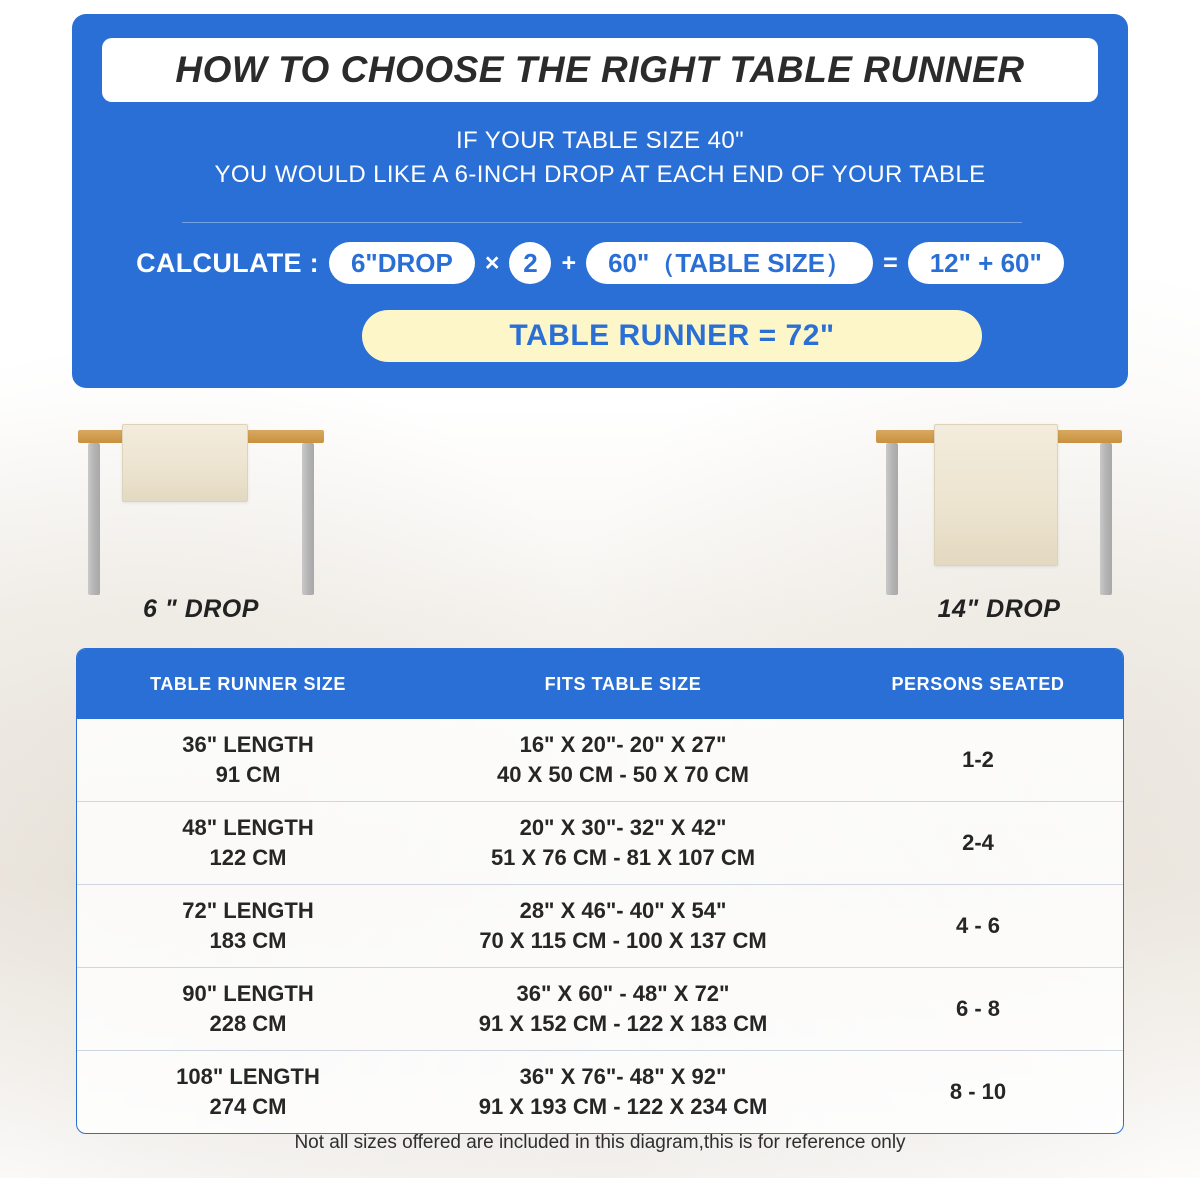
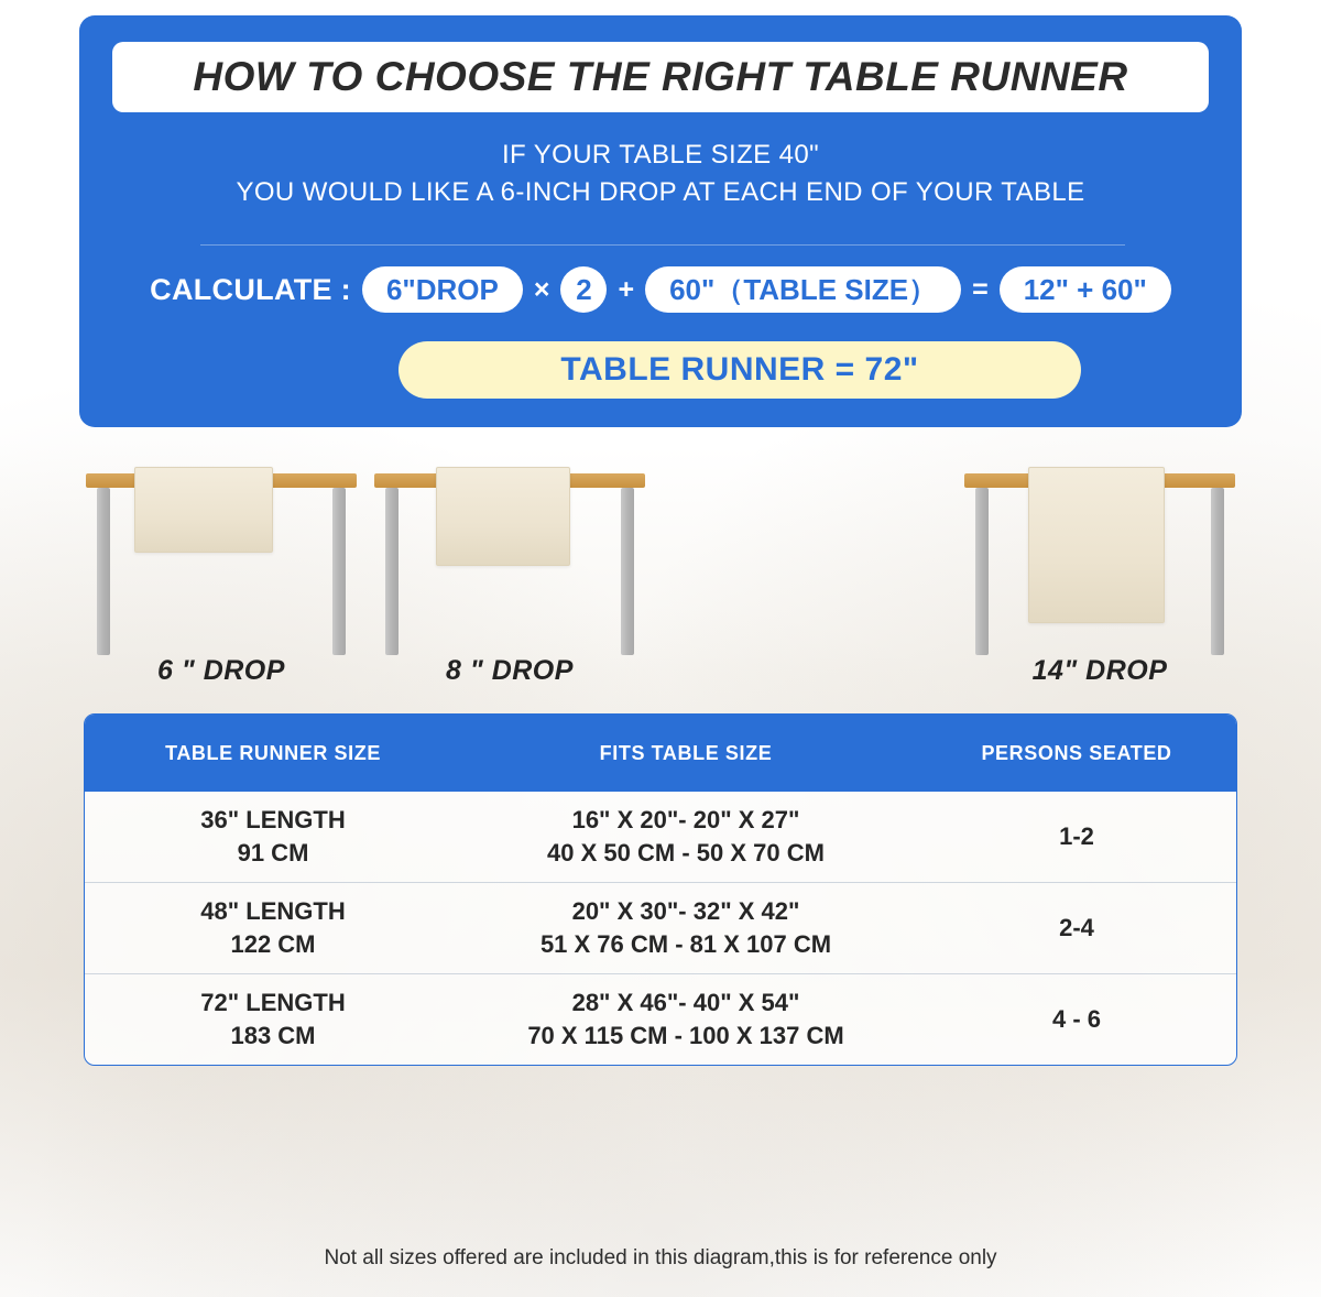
  HOW TO CHOOSE THE RIGHT TABLE RUNNER
  IF YOUR TABLE SIZE 40"
  YOU WOULD LIKE A 6-INCH DROP AT EACH END OF YOUR TABLE
  CALCULATE :
  6"DROP
  ×
  2
  +
  60"（TABLE SIZE）
  =
  12" + 60"
  TABLE RUNNER = 72"
  6 " DROP
+ 8 " DROP
  14" DROP
  TABLE RUNNER SIZE	FITS TABLE SIZE	PERSONS SEATED
  36" LENGTH 91 CM	16" X 20"- 20" X 27" 40 X 50 CM - 50 X 70 CM	1-2
  48" LENGTH 122 CM	20" X 30"- 32" X 42" 51 X 76 CM - 81 X 107 CM	2-4
  72" LENGTH 183 CM	28" X 46"- 40" X 54" 70 X 115 CM - 100 X 137 CM	4 - 6
- 90" LENGTH 228 CM	36" X 60" - 48" X 72" 91 X 152 CM - 122 X 183 CM	6 - 8
- 108" LENGTH 274 CM	36" X 76"- 48" X 92" 91 X 193 CM - 122 X 234 CM	8 - 10
  Not all sizes offered are included in this diagram,this is for reference only
